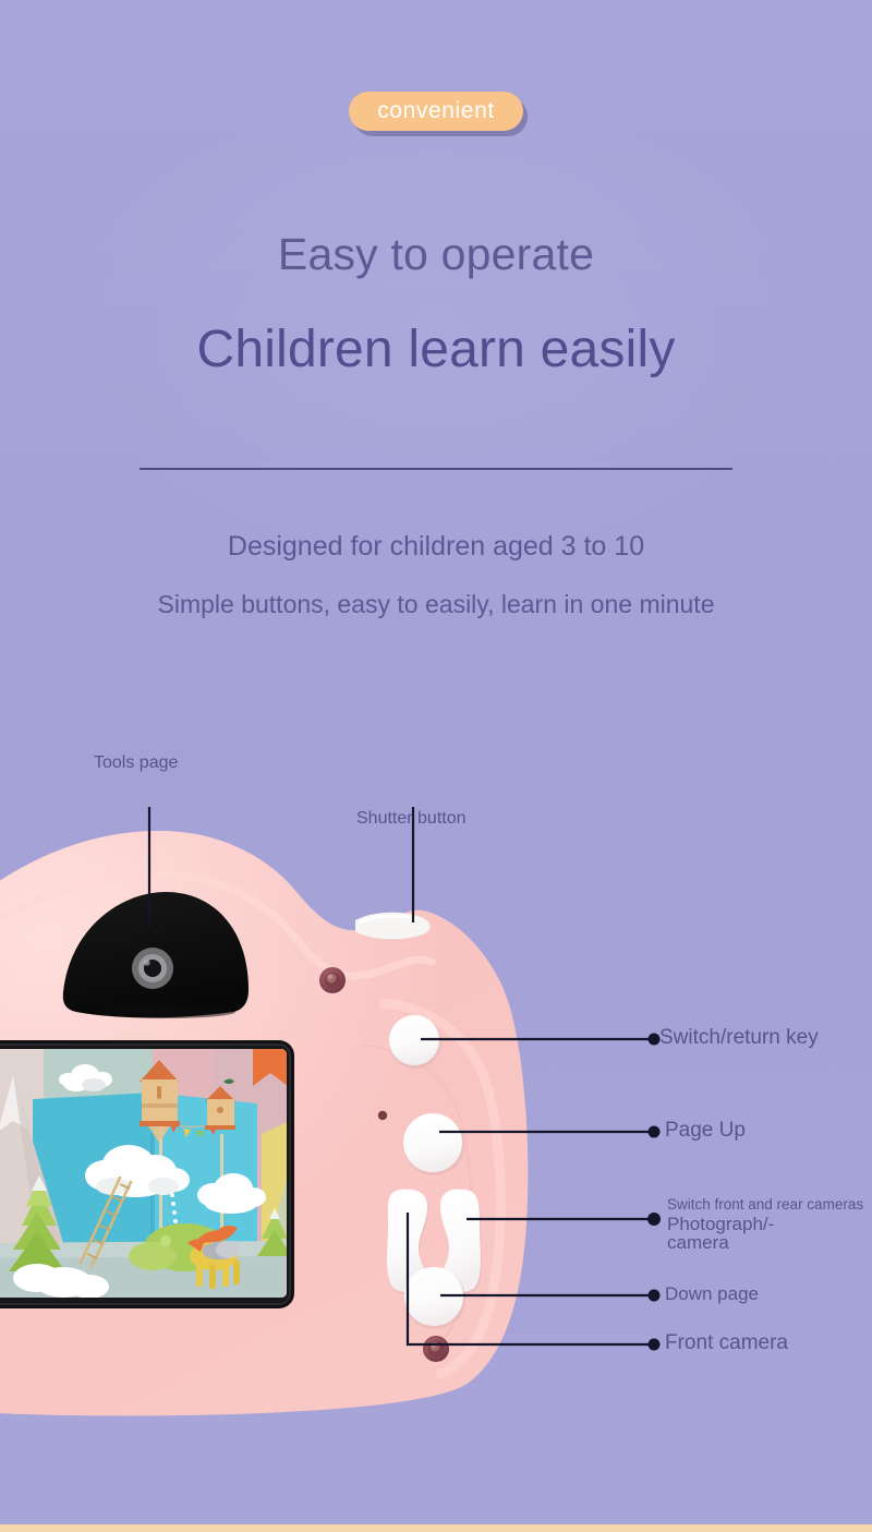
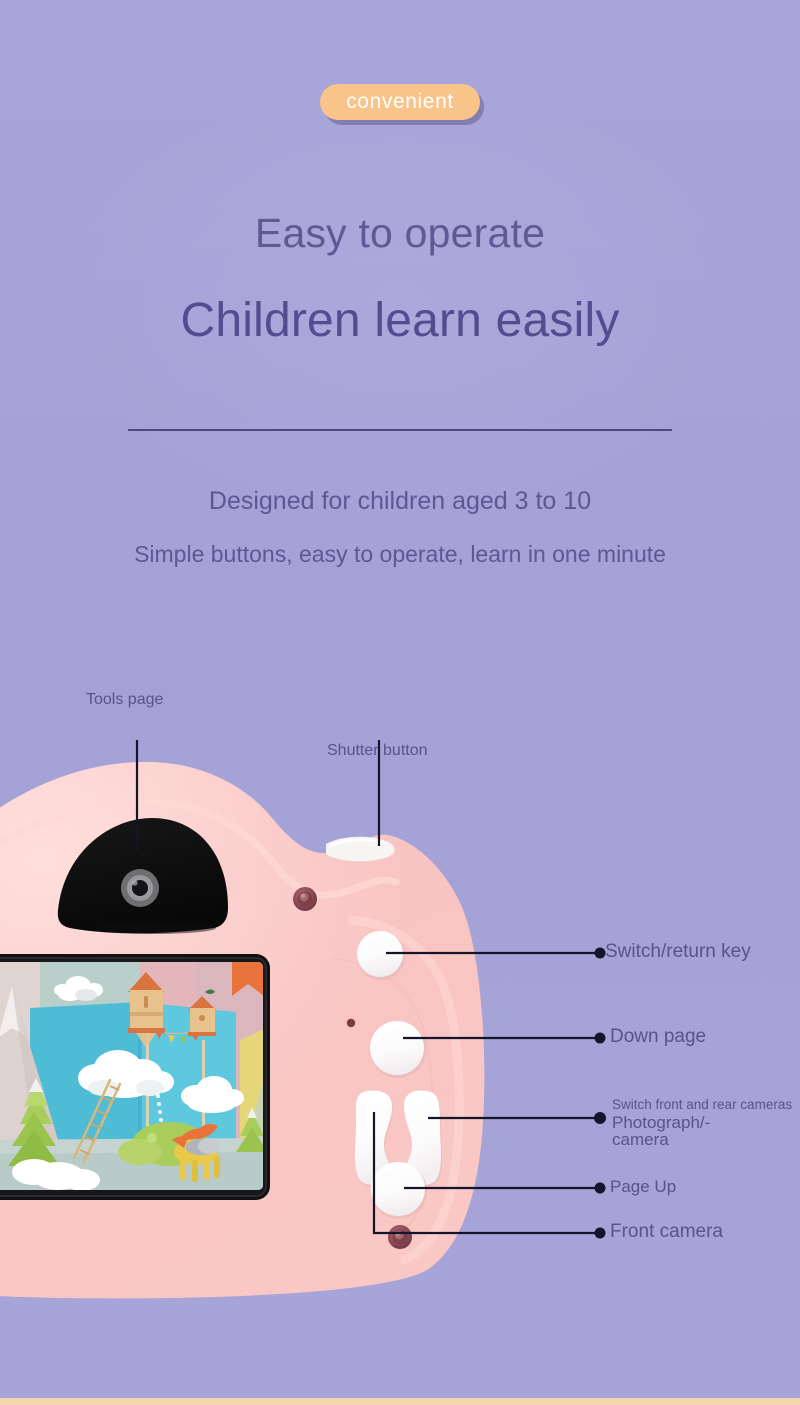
  convenient
  Easy to operate
  Children learn easily
  Designed for children aged 3 to 10
- Simple buttons, easy to easily, learn in one minute
+ Simple buttons, easy to operate, learn in one minute
  Tools page
  Shutter button
  Switch/return key
- Page Up
+ Down page
  Switch front and rear cameras
  Photograph/-
  camera
- Down page
+ Page Up
  Front camera
